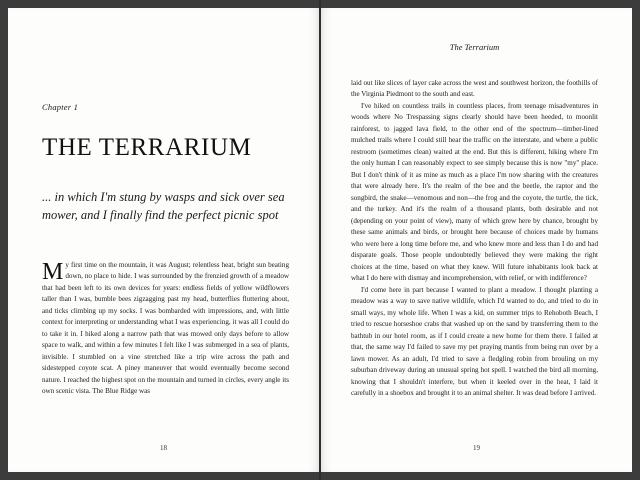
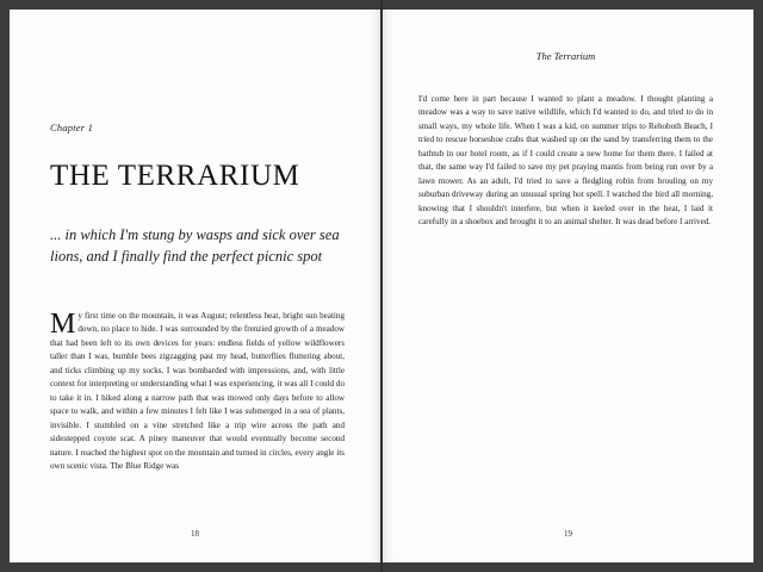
  Chapter 1
  THE TERRARIUM
- ... in which I'm stung by wasps and sick over sea mower, and I finally find the perfect picnic spot
+ ... in which I'm stung by wasps and sick over sea lions, and I finally find the perfect picnic spot
  M
  y first time on the mountain, it was August; relentless heat, bright sun beating down, no place to hide. I was surrounded by the frenzied growth of a meadow that had been left to its own devices for years: endless fields of yellow wildflowers taller than I was, bumble bees zigzagging past my head, butterflies fluttering about, and ticks climbing up my socks. I was bombarded with impressions, and, with little context for interpreting or understanding what I was experiencing, it was all I could do to take it in. I hiked along a narrow path that was mowed only days before to allow space to walk, and within a few minutes I felt like I was submerged in a sea of plants, invisible. I stumbled on a vine stretched like a trip wire across the path and sidestepped coyote scat. A piney maneuver that would eventually become second nature. I reached the highest spot on the mountain and turned in circles, every angle its own scenic vista. The Blue Ridge was
  18
  The Terrarium
- laid out like slices of layer cake across the west and southwest horizon, the foothills of the Virginia Piedmont to the south and east.
- I've hiked on countless trails in countless places, from teenage misadventures in woods where No Trespassing signs clearly should have been heeded, to moonlit rainforest, to jagged lava field, to the other end of the spectrum—timber-lined mulched trails where I could still hear the traffic on the interstate, and where a public restroom (sometimes clean) waited at the end. But this is different, hiking where I'm the only human I can reasonably expect to see simply because this is now "my" place. But I don't think of it as mine as much as a place I'm now sharing with the creatures that were already here. It's the realm of the bee and the beetle, the raptor and the songbird, the snake—venomous and non—the frog and the coyote, the turtle, the tick, and the turkey. And it's the realm of a thousand plants, both desirable and not (depending on your point of view), many of which grew here by chance, brought by these same animals and birds, or brought here because of choices made by humans who were here a long time before me, and who knew more and less than I do and had disparate goals. Those people undoubtedly believed they were making the right choices at the time, based on what they knew. Will future inhabitants look back at what I do here with dismay and incomprehension, with relief, or with indifference?
  I'd come here in part because I wanted to plant a meadow. I thought planting a meadow was a way to save native wildlife, which I'd wanted to do, and tried to do in small ways, my whole life. When I was a kid, on summer trips to Rehoboth Beach, I tried to rescue horseshoe crabs that washed up on the sand by transferring them to the bathtub in our hotel room, as if I could create a new home for them there. I failed at that, the same way I'd failed to save my pet praying mantis from being run over by a lawn mower. As an adult, I'd tried to save a fledgling robin from brouling on my suburban driveway during an unusual spring hot spell. I watched the bird all morning, knowing that I shouldn't interfere, but when it keeled over in the heat, I laid it carefully in a shoebox and brought it to an animal shelter. It was dead before I arrived.
  19
